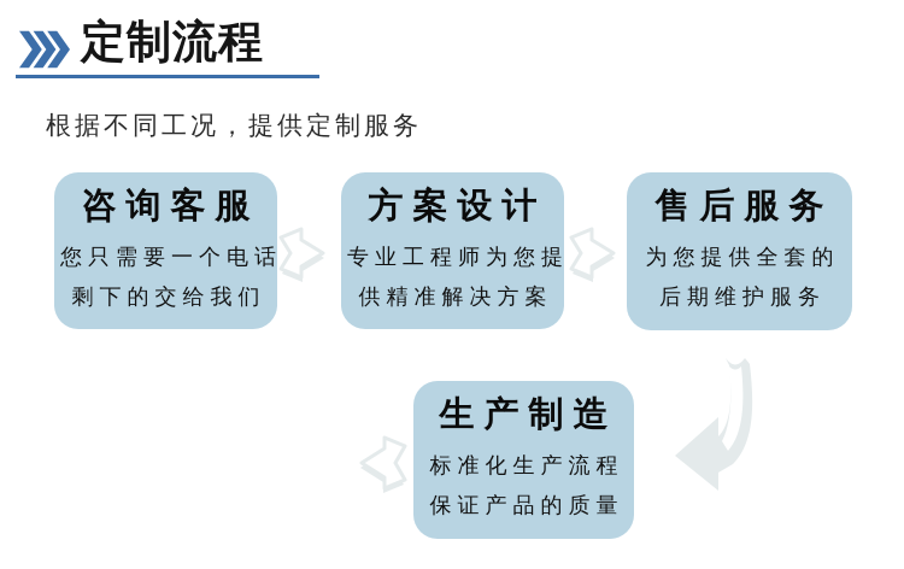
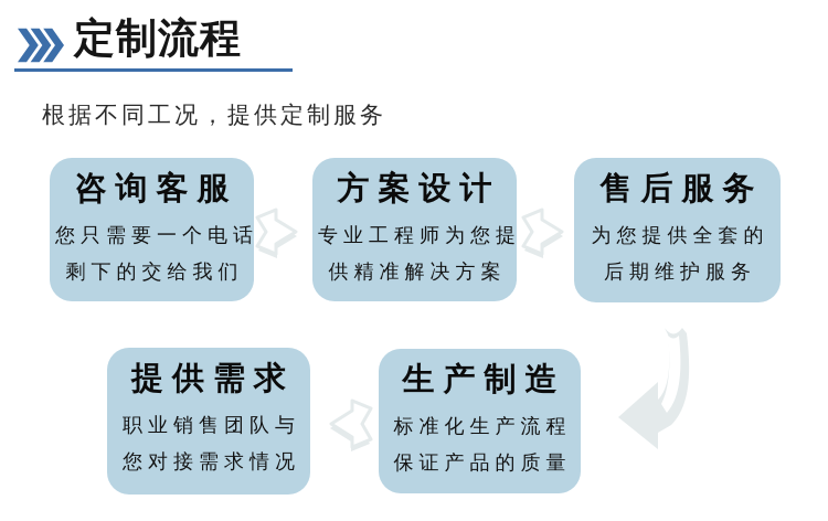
  定制流程
  根据不同工况，提供定制服务
  咨询客服
  您只需要一个电话
  剩下的交给我们
  方案设计
  专业工程师为您提
  供精准解决方案
  售后服务
  为您提供全套的
  后期维护服务
+ 提供需求
+ 职业销售团队与
+ 您对接需求情况
  生产制造
  标准化生产流程
  保证产品的质量
